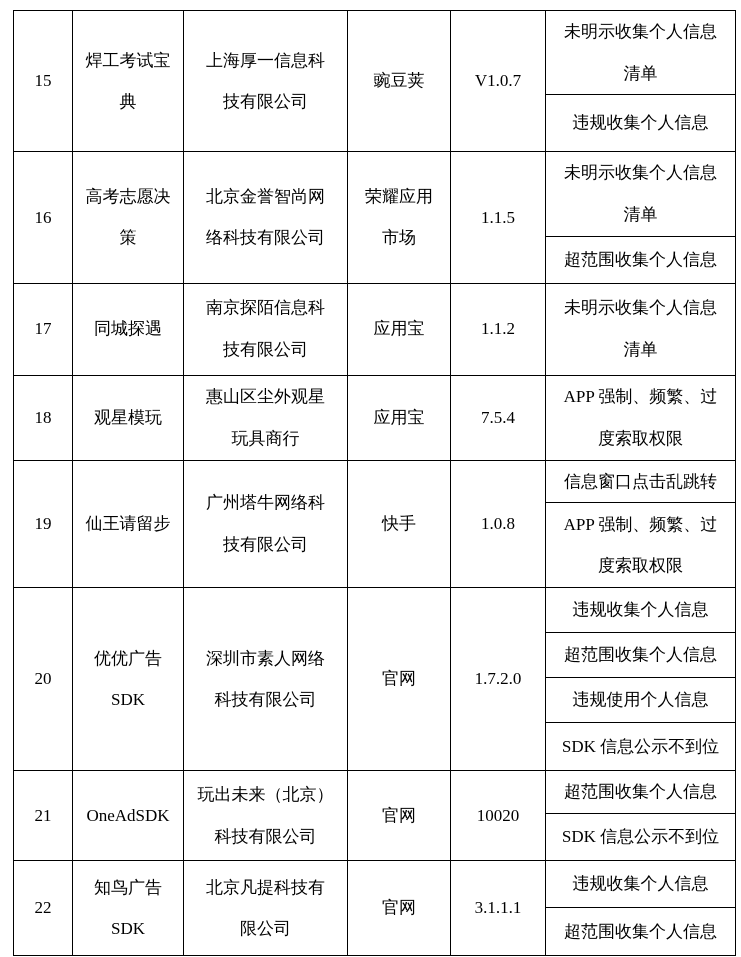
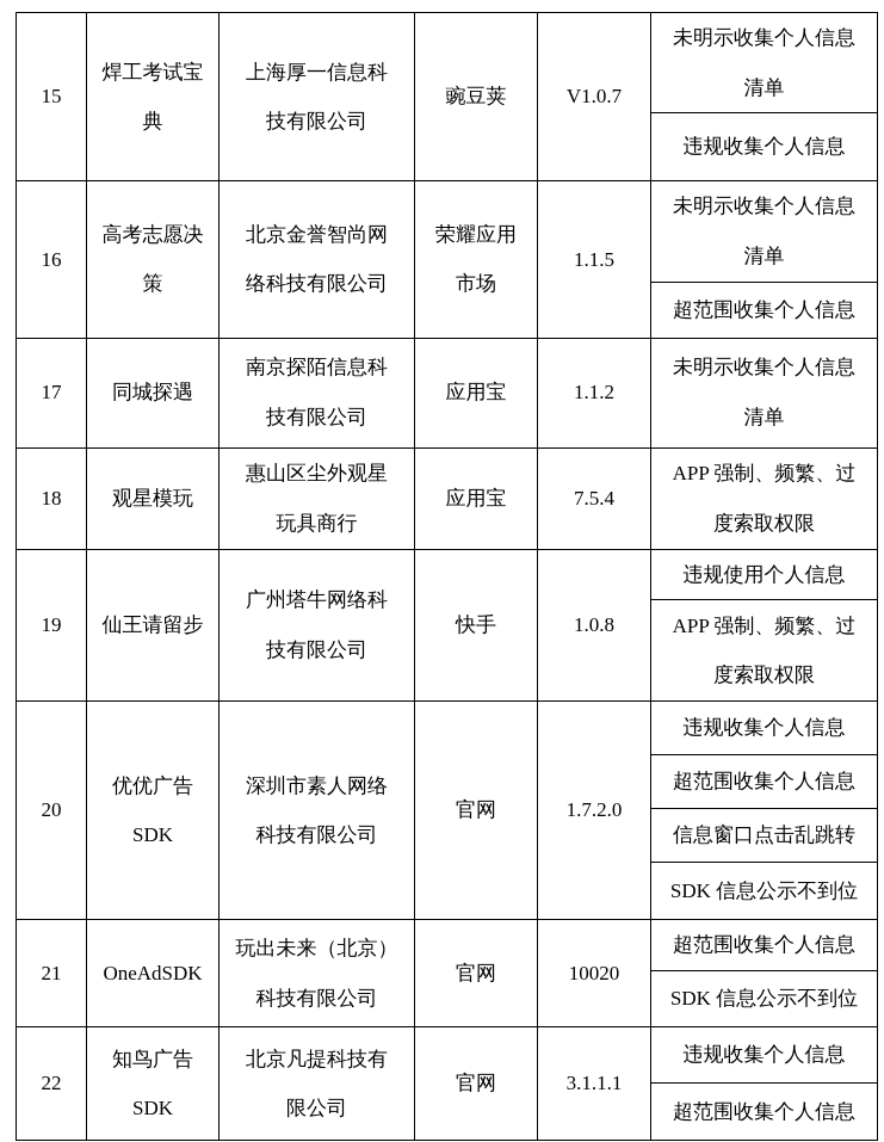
  15	焊工考试宝 典	上海厚一信息科 技有限公司	豌豆荚	V1.0.7	未明示收集个人信息 清单
  违规收集个人信息
  16	高考志愿决 策	北京金誉智尚网 络科技有限公司	荣耀应用 市场	1.1.5	未明示收集个人信息 清单
  超范围收集个人信息
  17	同城探遇	南京探陌信息科 技有限公司	应用宝	1.1.2	未明示收集个人信息 清单
  18	观星模玩	惠山区尘外观星 玩具商行	应用宝	7.5.4	APP 强制、频繁、过 度索取权限
- 19	仙王请留步	广州塔牛网络科 技有限公司	快手	1.0.8	信息窗口点击乱跳转
+ 19	仙王请留步	广州塔牛网络科 技有限公司	快手	1.0.8	违规使用个人信息
  APP 强制、频繁、过 度索取权限
  20	优优广告 SDK	深圳市素人网络 科技有限公司	官网	1.7.2.0	违规收集个人信息
  超范围收集个人信息
- 违规使用个人信息
+ 信息窗口点击乱跳转
  SDK 信息公示不到位
  21	OneAdSDK	玩出未来（北京） 科技有限公司	官网	10020	超范围收集个人信息
  SDK 信息公示不到位
  22	知鸟广告 SDK	北京凡提科技有 限公司	官网	3.1.1.1	违规收集个人信息
  超范围收集个人信息
